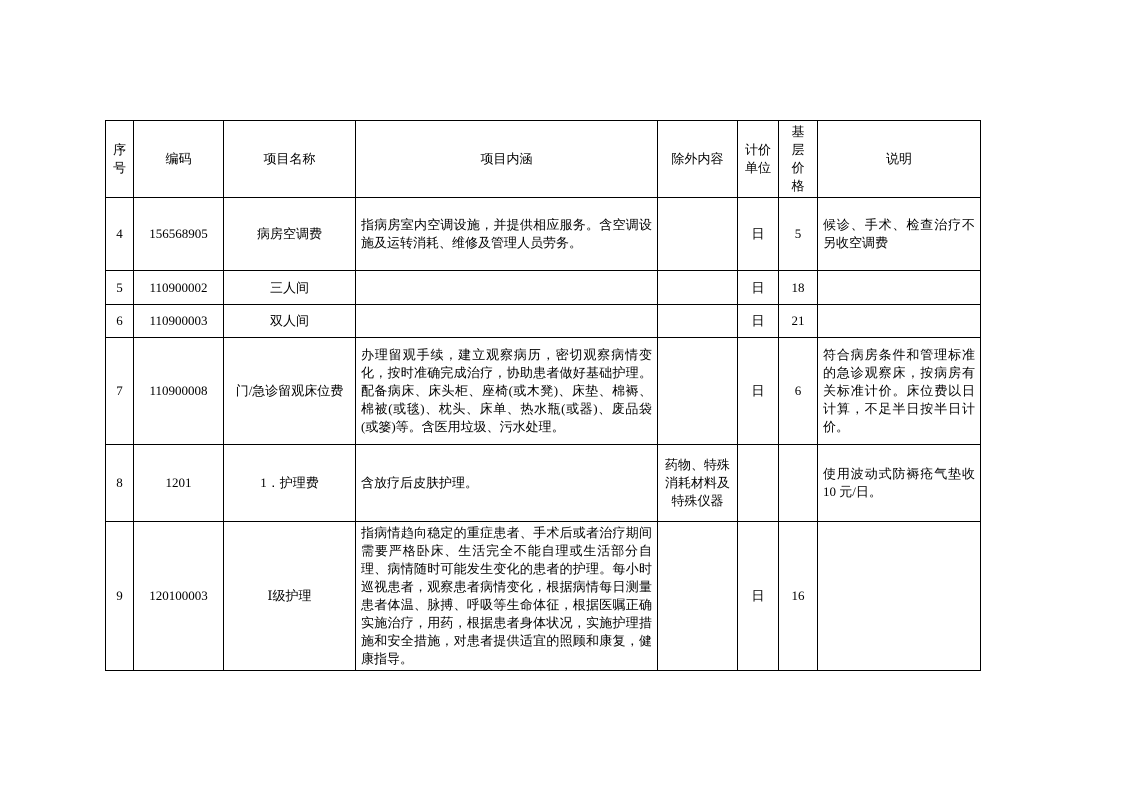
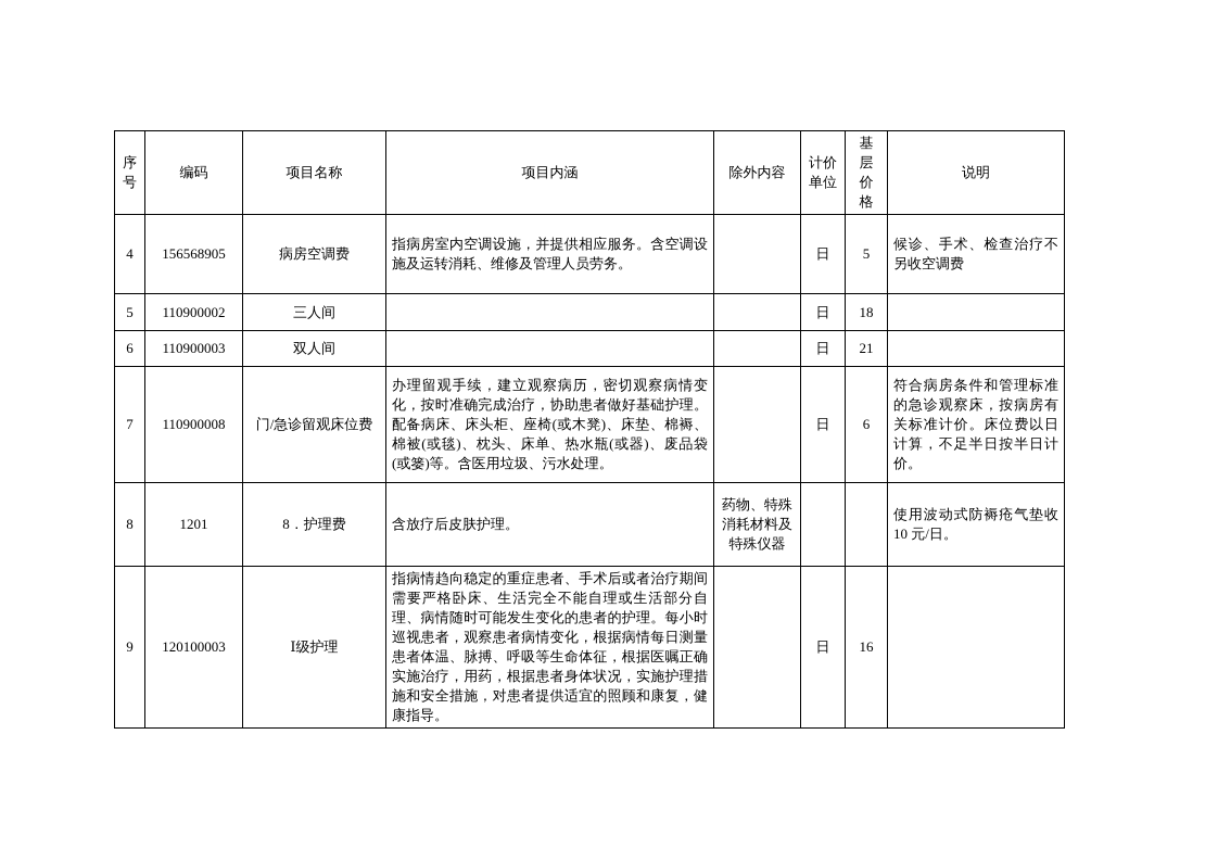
  序号	编码	项目名称	项目内涵	除外内容	计价单位	基层价格	说明
  4	156568905	病房空调费	指病房室内空调设施，并提供相应服务。含空调设施及运转消耗、维修及管理人员劳务。		日	5	候诊、手术、检查治疗不另收空调费
  5	110900002	三人间			日	18
  6	110900003	双人间			日	21
  7	110900008	门/急诊留观床位费	办理留观手续，建立观察病历，密切观察病情变化，按时准确完成治疗，协助患者做好基础护理。配备病床、床头柜、座椅(或木凳)、床垫、棉褥、棉被(或毯)、枕头、床单、热水瓶(或器)、废品袋(或篓)等。含医用垃圾、污水处理。		日	6	符合病房条件和管理标准的急诊观察床，按病房有关标准计价。床位费以日计算，不足半日按半日计价。
- 8	1201	1．护理费	含放疗后皮肤护理。	药物、特殊消耗材料及特殊仪器			使用波动式防褥疮气垫收 10 元/日。
+ 8	1201	8．护理费	含放疗后皮肤护理。	药物、特殊消耗材料及特殊仪器			使用波动式防褥疮气垫收 10 元/日。
  9	120100003	Ⅰ级护理	指病情趋向稳定的重症患者、手术后或者治疗期间需要严格卧床、生活完全不能自理或生活部分自理、病情随时可能发生变化的患者的护理。每小时巡视患者，观察患者病情变化，根据病情每日测量患者体温、脉搏、呼吸等生命体征，根据医嘱正确实施治疗，用药，根据患者身体状况，实施护理措施和安全措施，对患者提供适宜的照顾和康复，健康指导。		日	16
